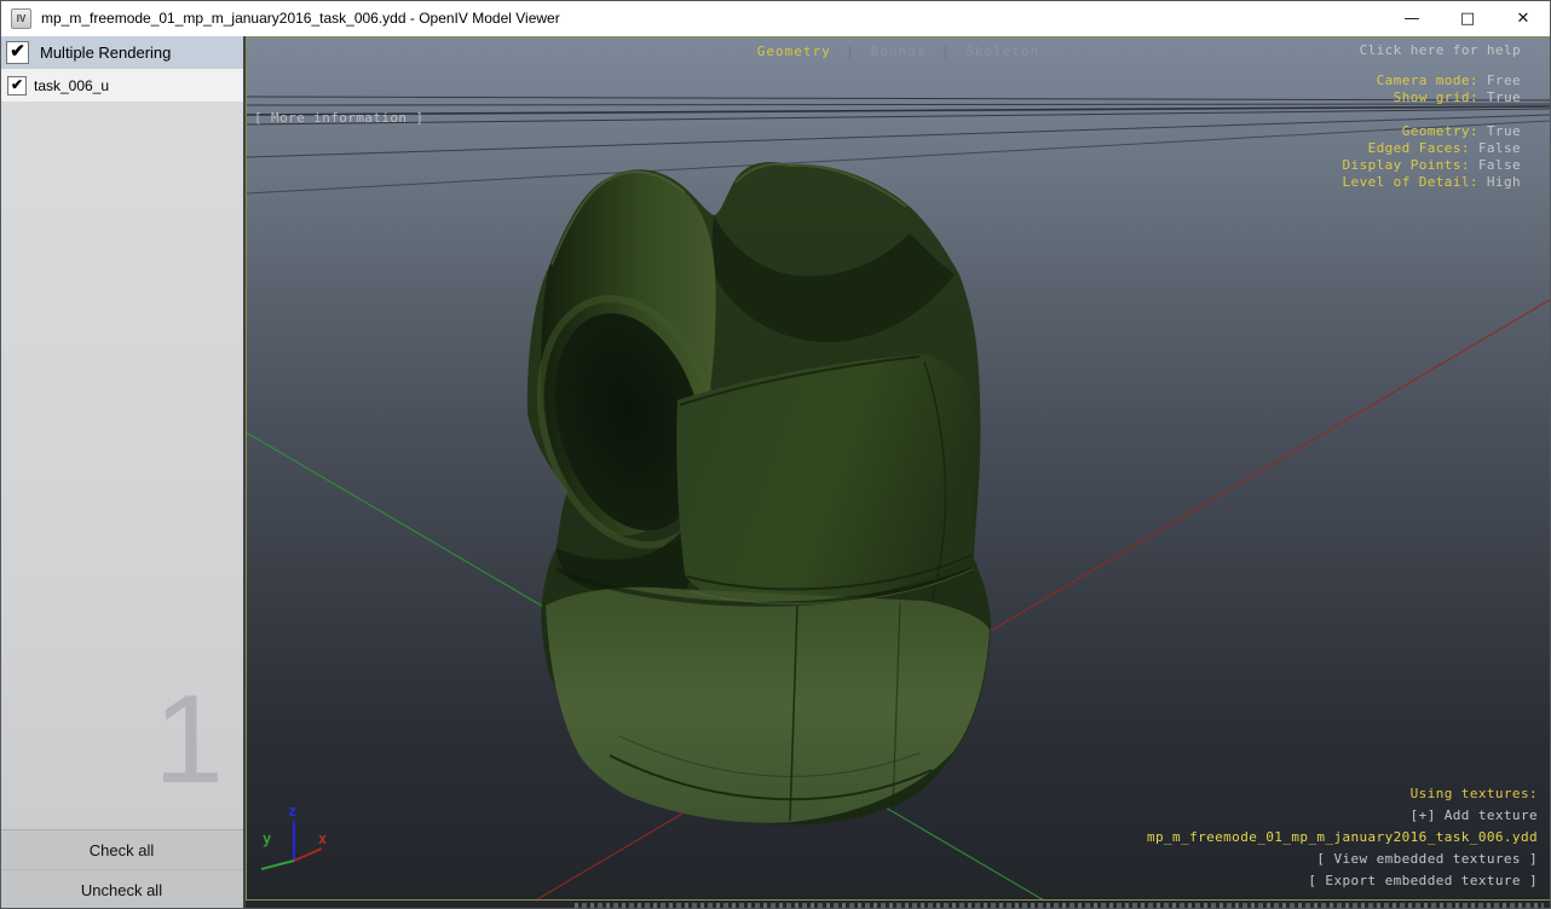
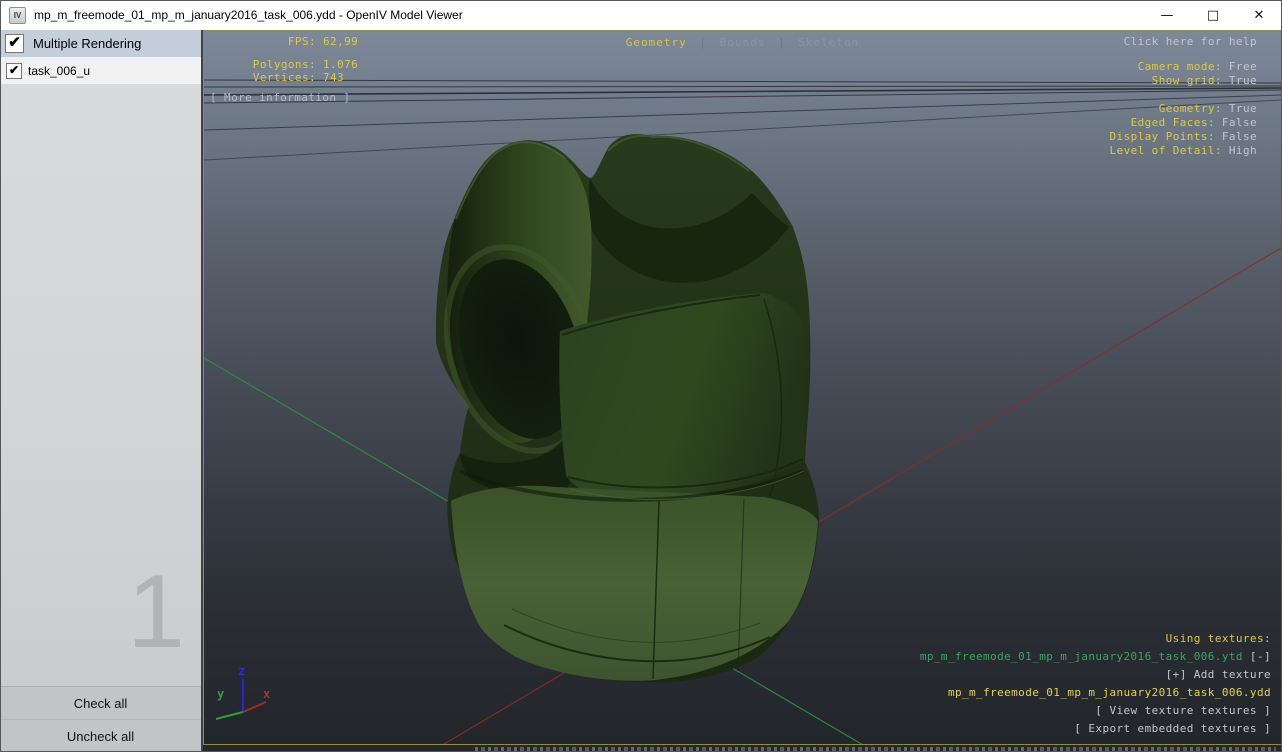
  IV
  mp_m_freemode_01_mp_m_january2016_task_006.ydd - OpenIV Model Viewer
  —
  □
  ✕
  ✔
  Multiple Rendering
  ✔
  task_006_u
  1
  Check all
  Uncheck all
  z
  y
  x
+ FPS:
+ 62,99
+ Polygons:
+ 1.076
+ Vertices:
+ 743
  [ More information ]
  Click here for help
  Camera mode: Free
  Show grid: True
  Geometry: True
  Edged Faces: False
  Display Points: False
  Level of Detail: High
  Using textures:
+ mp_m_freemode_01_mp_m_january2016_task_006.ytd [-]
  [+] Add texture
  mp_m_freemode_01_mp_m_january2016_task_006.ydd
- [ View embedded textures ]
+ [ View texture textures ]
- [ Export embedded texture ]
+ [ Export embedded textures ]
